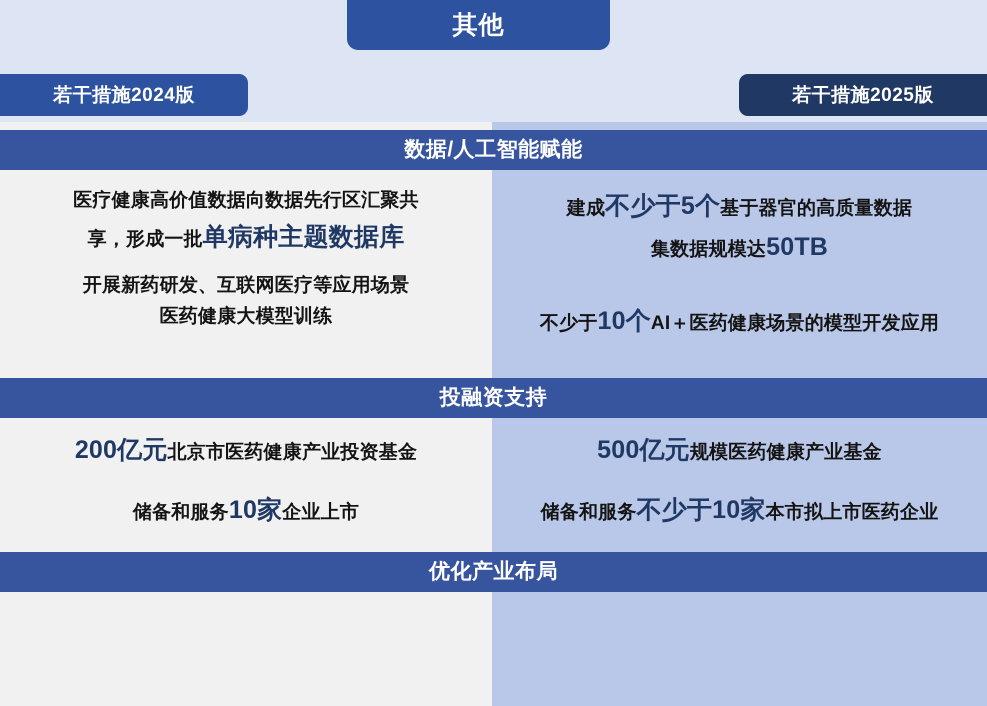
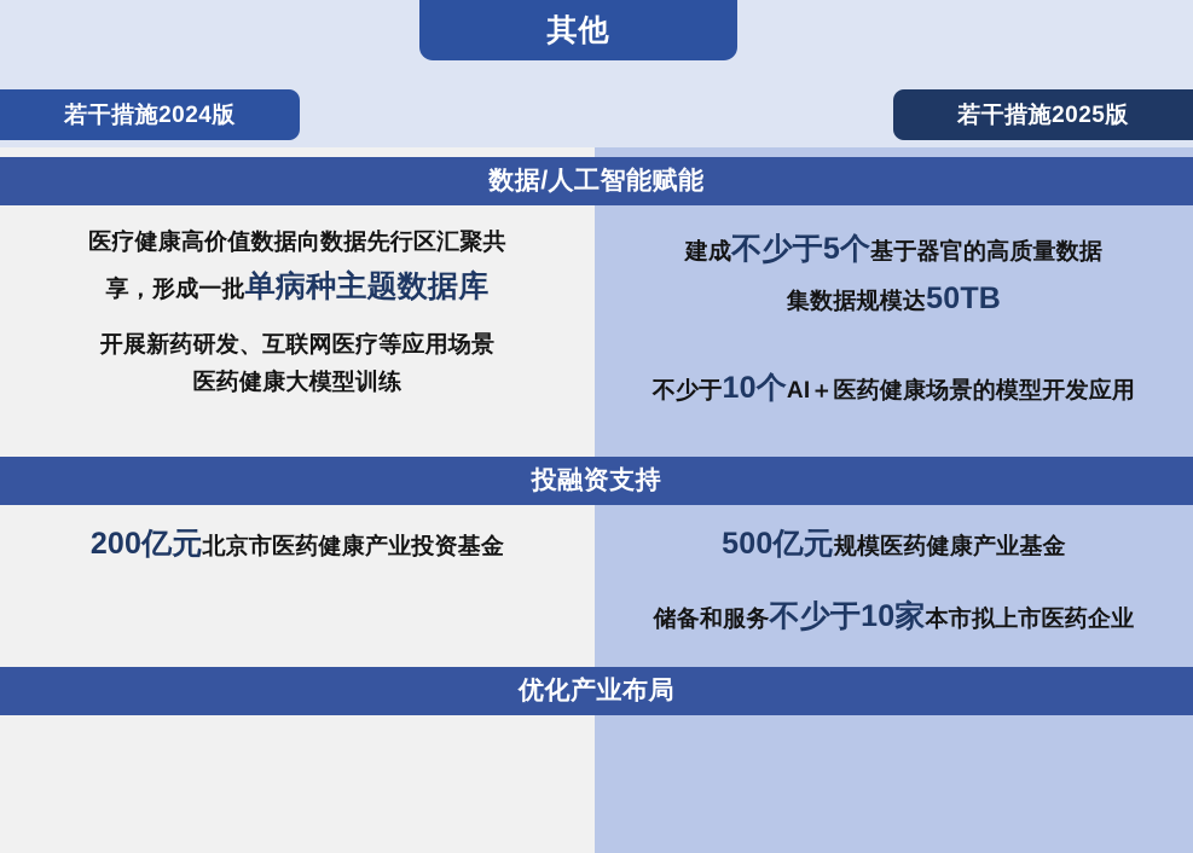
  其他
  若干措施2024版
  若干措施2025版
  数据/人工智能赋能
  医疗健康高价值数据向数据先行区汇聚共
  享，形成一批单病种主题数据库
  开展新药研发、互联网医疗等应用场景
  医药健康大模型训练
  建成不少于5个基于器官的高质量数据
  集数据规模达50TB
  不少于10个AI＋医药健康场景的模型开发应用
  投融资支持
  200亿元北京市医药健康产业投资基金
- 储备和服务10家企业上市
  500亿元规模医药健康产业基金
  储备和服务不少于10家本市拟上市医药企业
  优化产业布局
